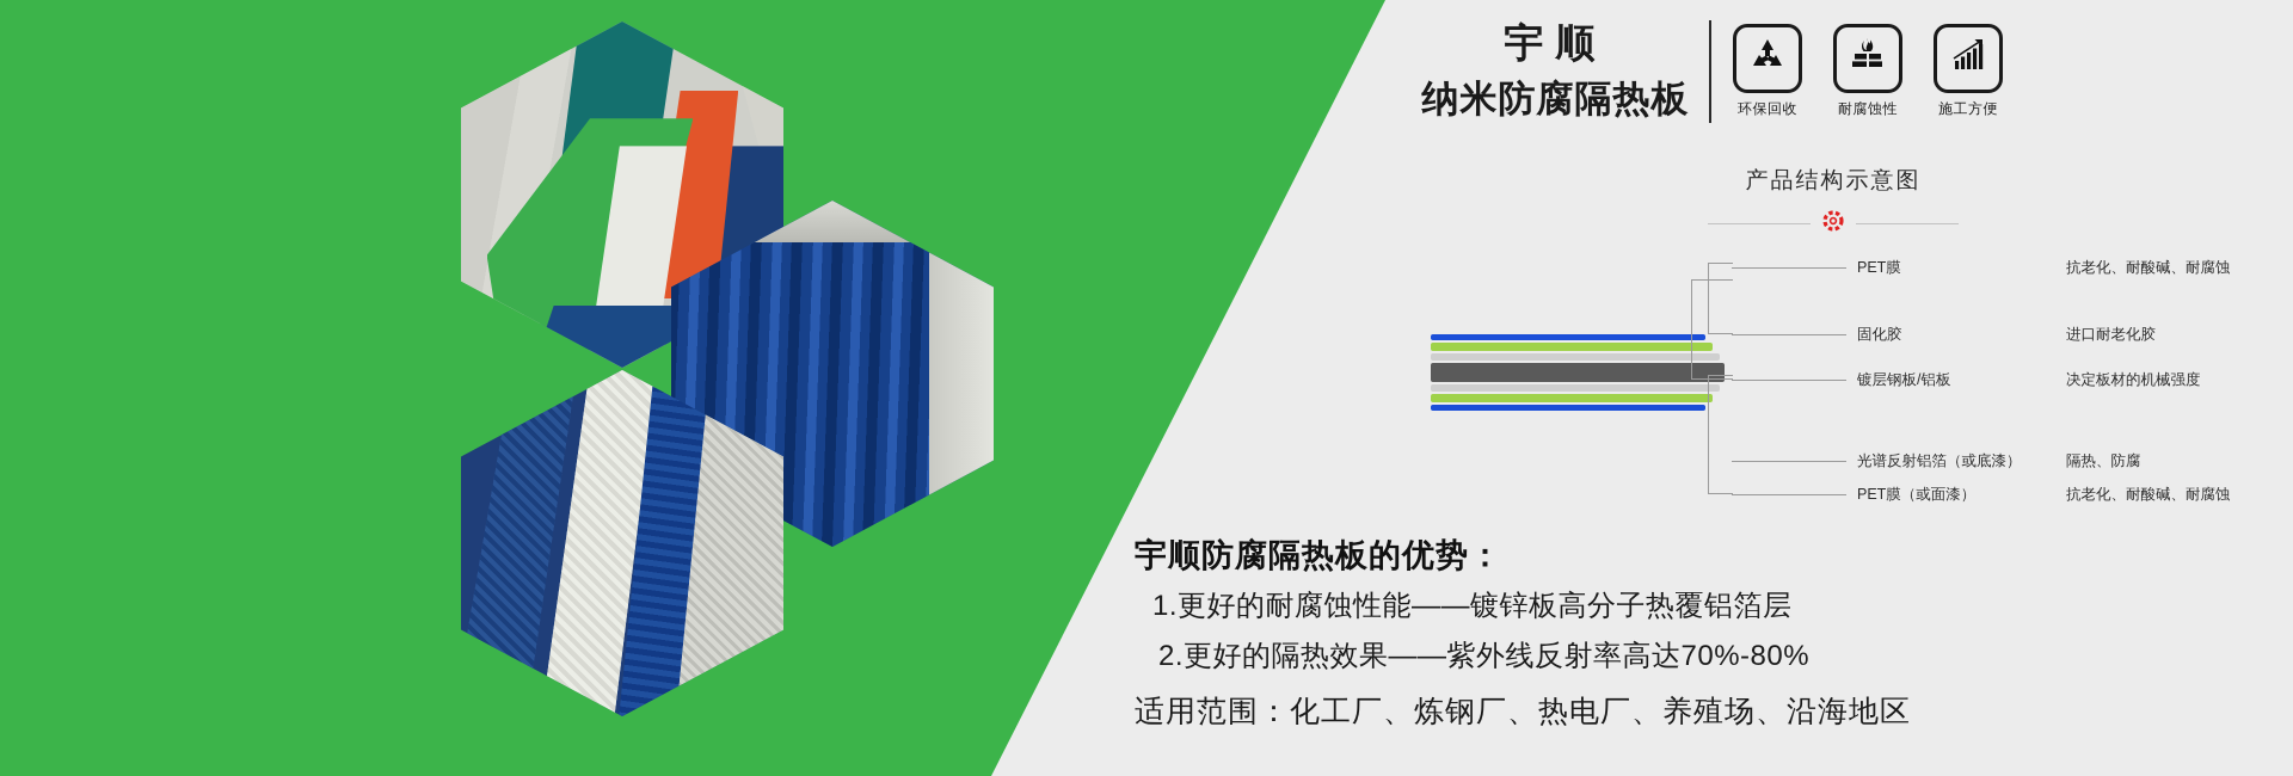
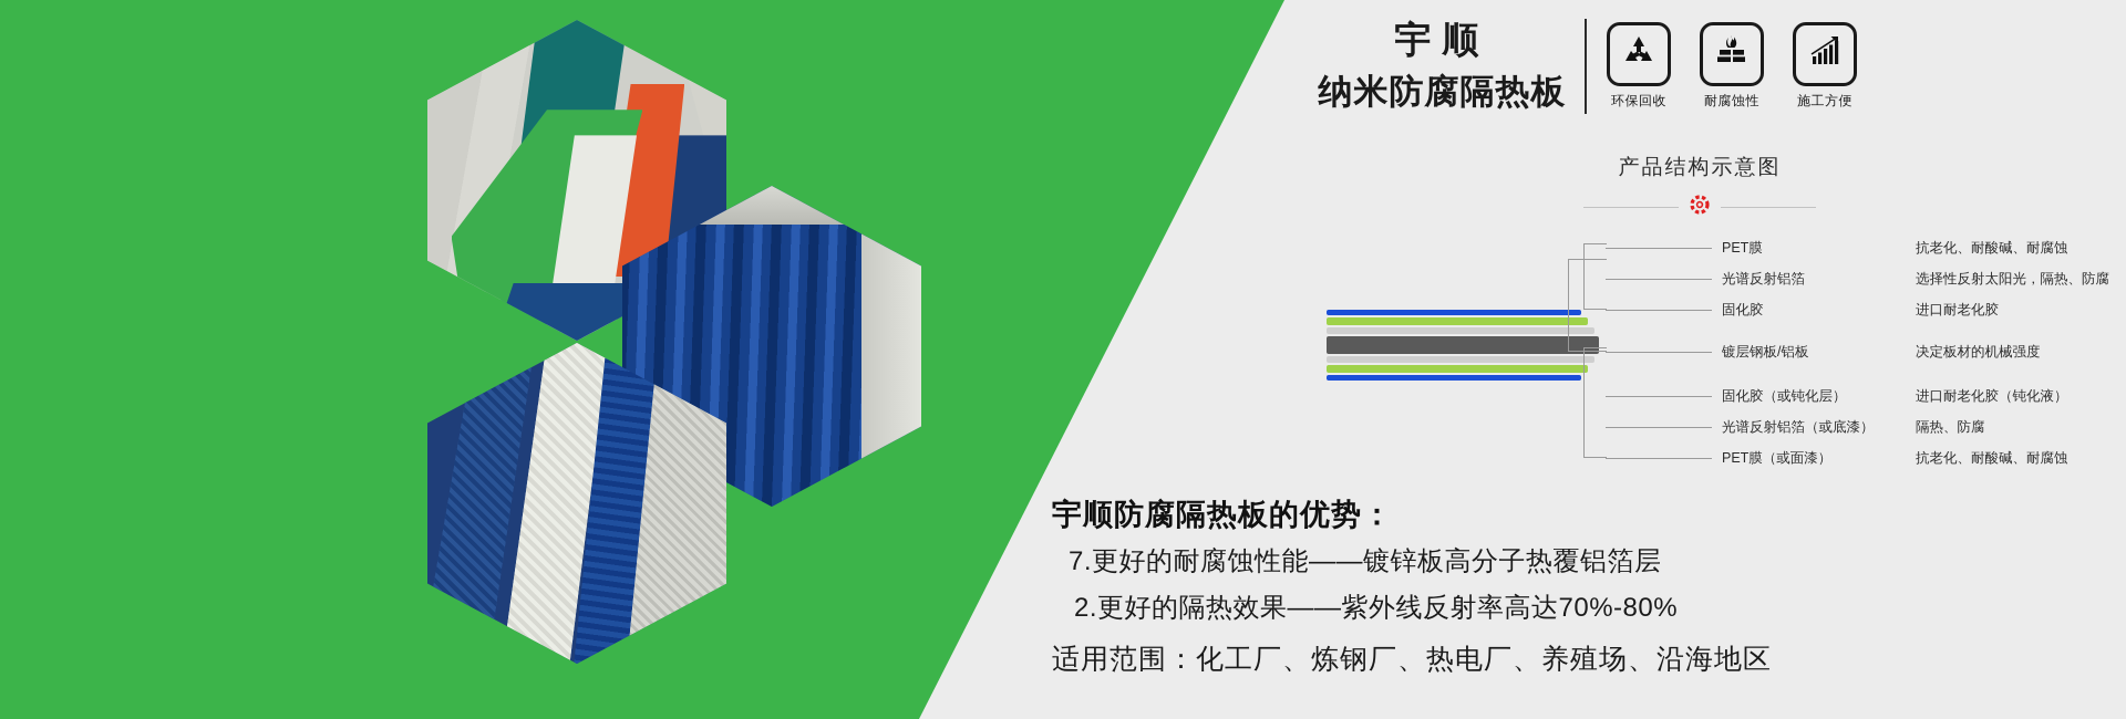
  宇顺
  纳米防腐隔热板
  环保回收
  耐腐蚀性
  施工方便
  产品结构示意图
  PET膜
  抗老化、耐酸碱、耐腐蚀
+ 光谱反射铝箔
+ 选择性反射太阳光，隔热、防腐
  固化胶
  进口耐老化胶
  镀层钢板/铝板
  决定板材的机械强度
+ 固化胶（或钝化层）
+ 进口耐老化胶（钝化液）
  光谱反射铝箔（或底漆）
  隔热、防腐
  PET膜（或面漆）
  抗老化、耐酸碱、耐腐蚀
  宇顺防腐隔热板的优势：
- 1.更好的耐腐蚀性能——镀锌板高分子热覆铝箔层
+ 7.更好的耐腐蚀性能——镀锌板高分子热覆铝箔层
  2.更好的隔热效果——紫外线反射率高达70%-80%
  适用范围：化工厂、炼钢厂、热电厂、养殖场、沿海地区
